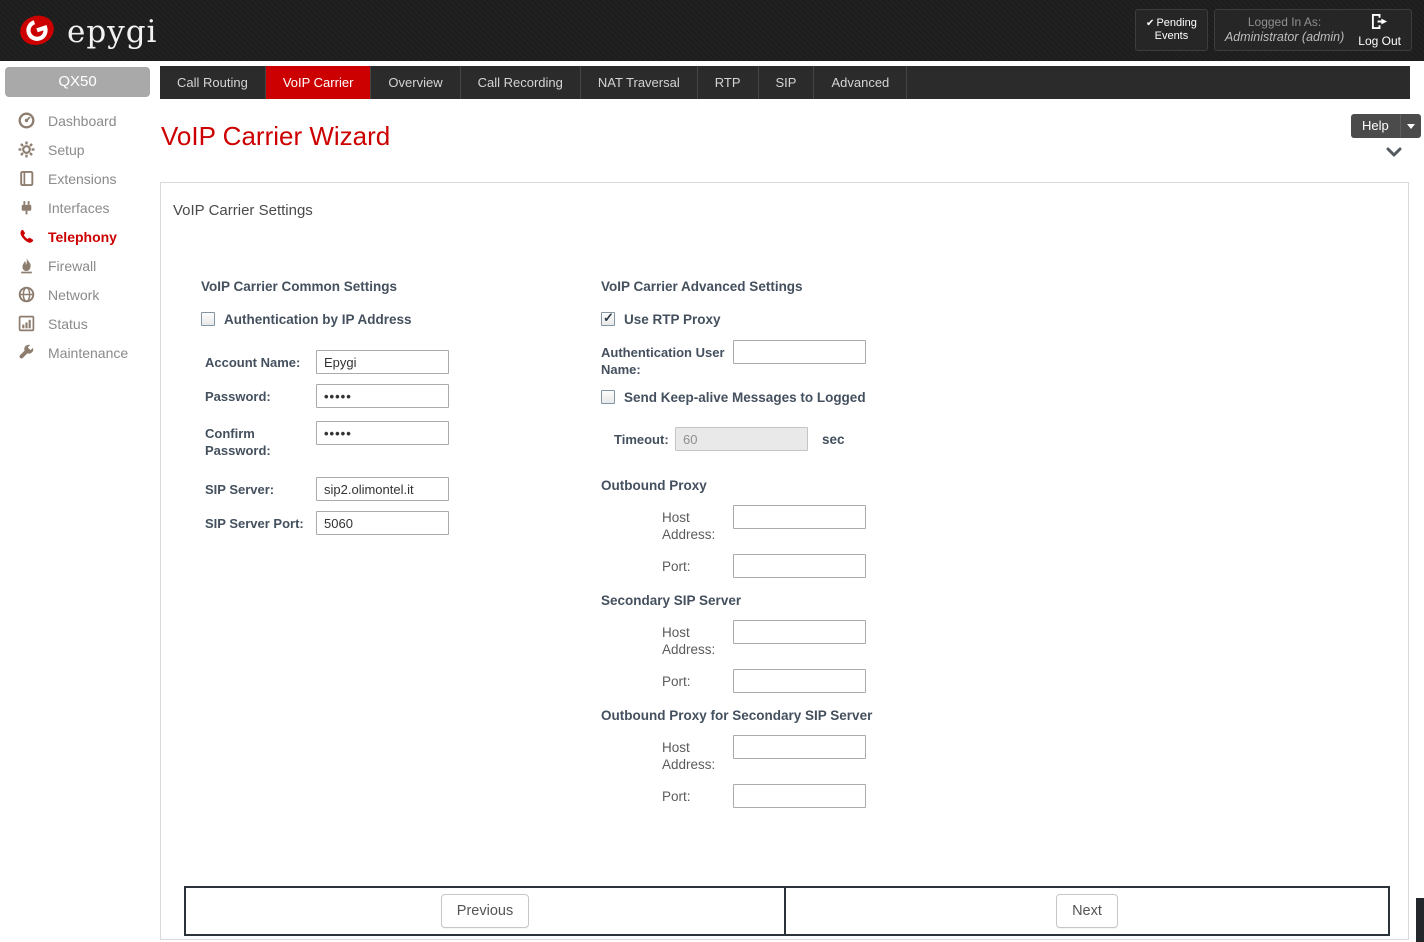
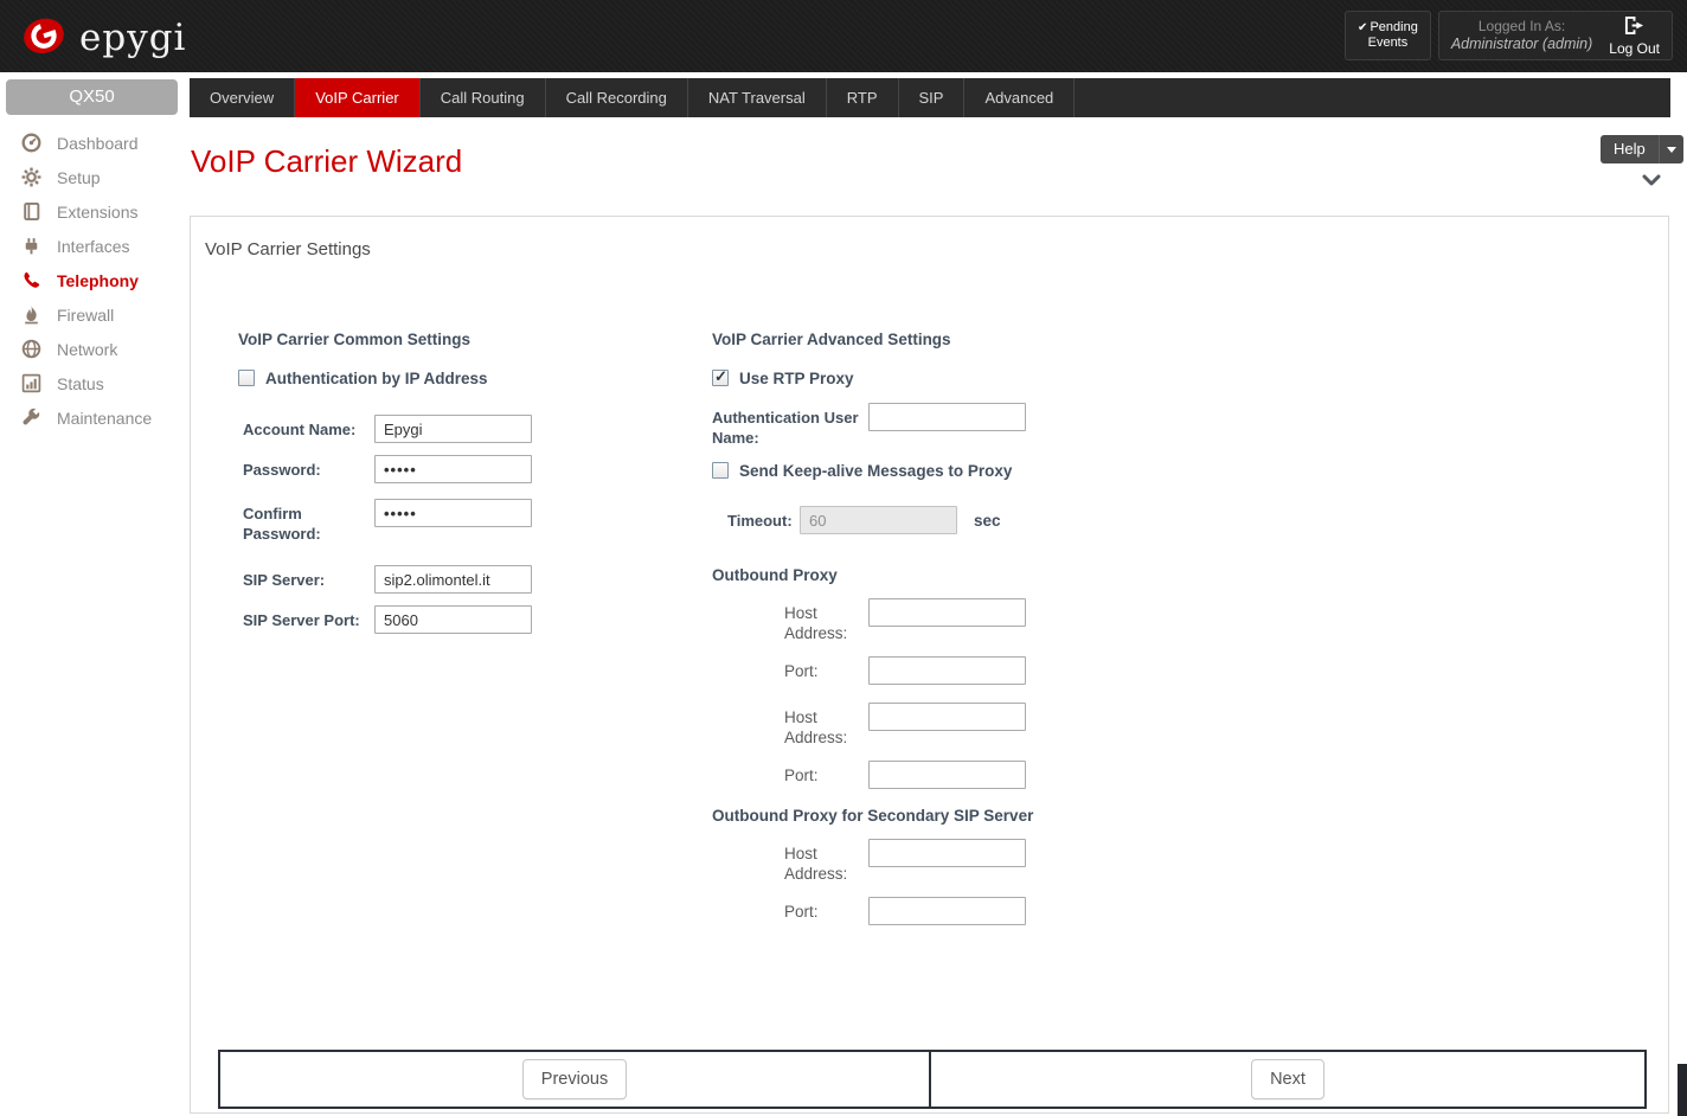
  epygi
  Pending
  Events
  Logged In As:
  Administrator (admin)
  Log Out
  QX50
  Dashboard
  Setup
  Extensions
  Interfaces
  Telephony
  Firewall
  Network
  Status
  Maintenance
- Call Routing
+ Overview
  VoIP Carrier
- Overview
+ Call Routing
  Call Recording
  NAT Traversal
  RTP
  SIP
  Advanced
  VoIP Carrier Wizard
  Help
  VoIP Carrier Settings
  VoIP Carrier Common Settings
  Authentication by IP Address
  Account Name:
  Epygi
  Password:
  •••••
  Confirm Password:
  •••••
  SIP Server:
  sip2.olimontel.it
  SIP Server Port:
  5060
  VoIP Carrier Advanced Settings
  Use RTP Proxy
  Authentication User Name:
- Send Keep-alive Messages to Logged
+ Send Keep-alive Messages to Proxy
  Timeout:
  60
  sec
  Outbound Proxy
  Host Address:
  Port:
- Secondary SIP Server
  Host Address:
  Port:
  Outbound Proxy for Secondary SIP Server
  Host Address:
  Port:
  Previous
  Next
